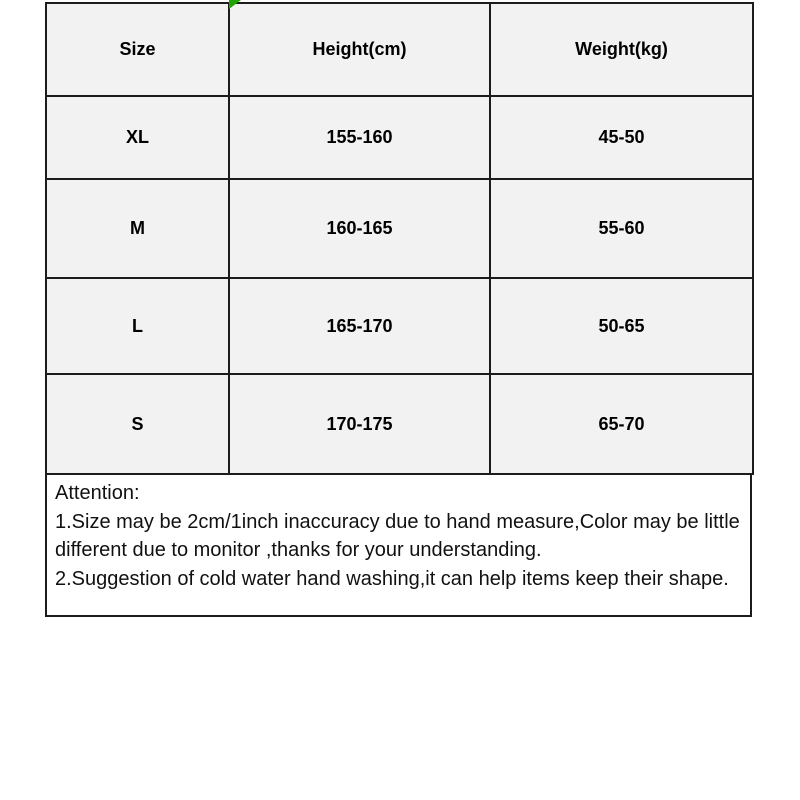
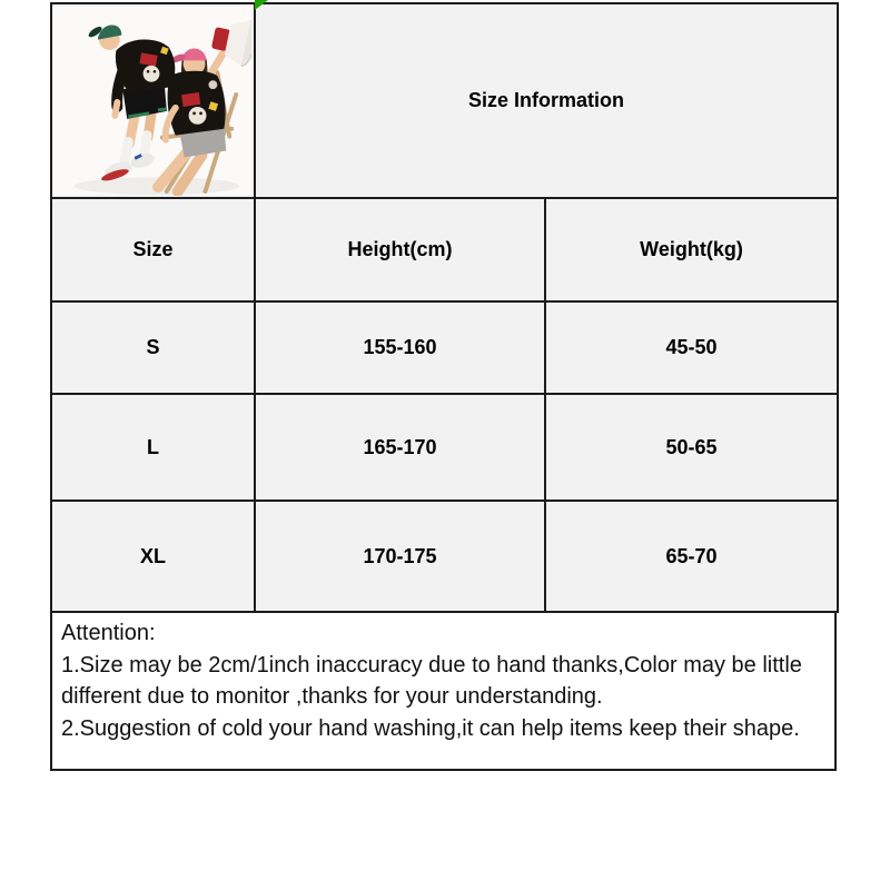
+ 	Size Information
  Size	Height(cm)	Weight(kg)
- XL	155-160	45-50
+ S	155-160	45-50
- M	160-165	55-60
  L	165-170	50-65
- S	170-175	65-70
+ XL	170-175	65-70
  Attention:
- 1.Size may be 2cm/1inch inaccuracy due to hand measure,Color may be little different due to monitor ,thanks for your understanding.
+ 1.Size may be 2cm/1inch inaccuracy due to hand thanks,Color may be little different due to monitor ,thanks for your understanding.
- 2.Suggestion of cold water hand washing,it can help items keep their shape.
+ 2.Suggestion of cold your hand washing,it can help items keep their shape.
